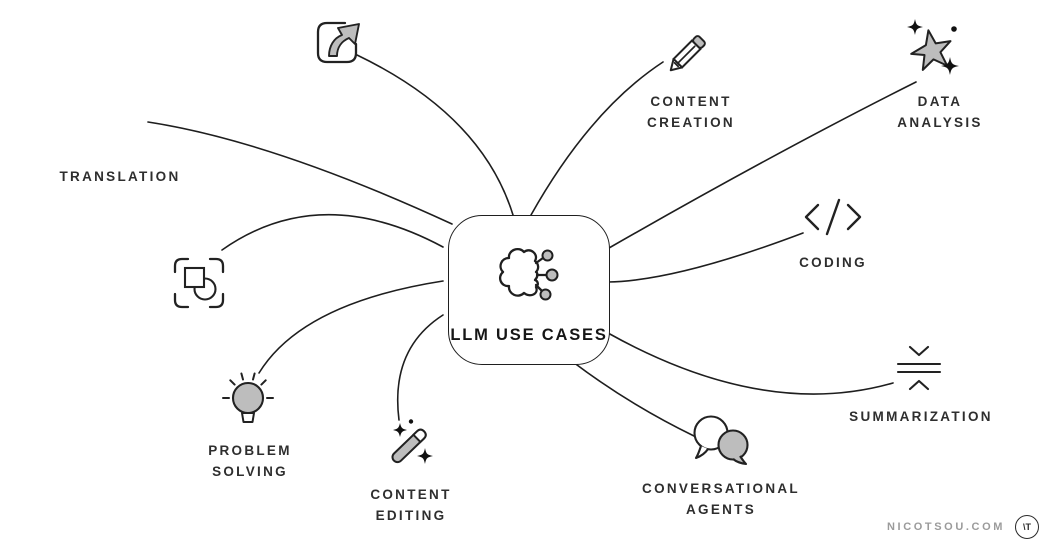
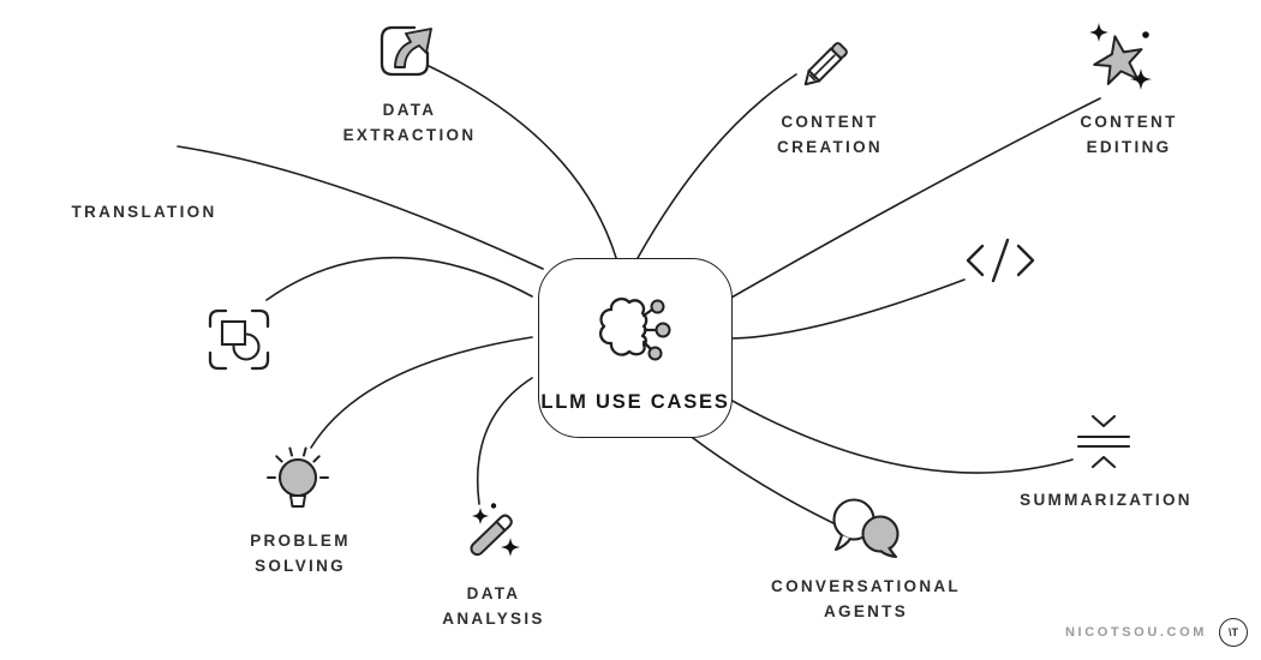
  LLM USE CASES
  TRANSLATION
+ DATA EXTRACTION
  CONTENT CREATION
- DATA ANALYSIS
+ CONTENT EDITING
- CODING
  SUMMARIZATION
  CONVERSATIONAL AGENTS
- CONTENT EDITING
+ DATA ANALYSIS
  PROBLEM SOLVING
  NICOTSOU.COM
  \T
